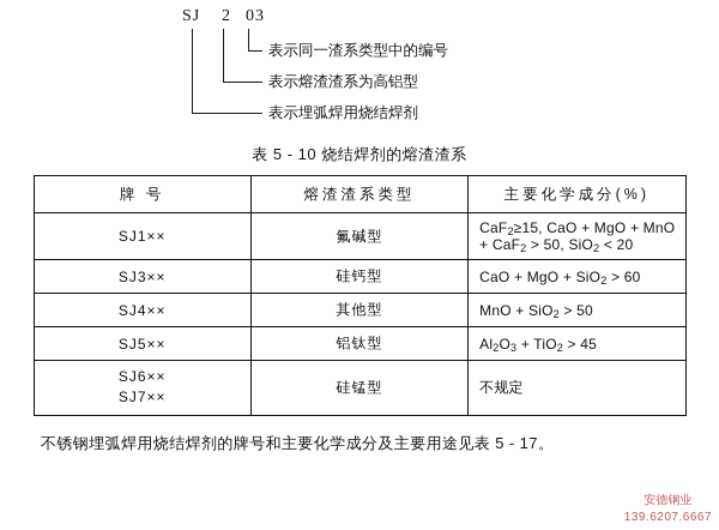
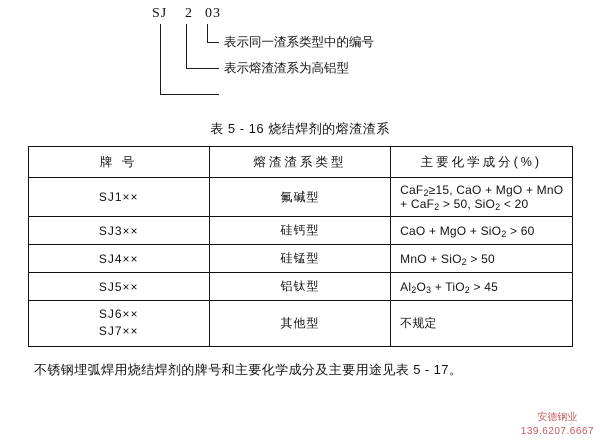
  SJ 2 03
  表示同一渣系类型中的编号
  表示熔渣渣系为高铝型
- 表示埋弧焊用烧结焊剂
- 表 5 - 10 烧结焊剂的熔渣渣系
+ 表 5 - 16 烧结焊剂的熔渣渣系
  牌 号	熔渣渣系类型	主要化学成分(%)
  SJ1××	氟碱型	CaF2≥15, CaO + MgO + MnO + CaF2 > 50, SiO2 < 20
  SJ3××	硅钙型	CaO + MgO + SiO2 > 60
- SJ4××	其他型	MnO + SiO2 > 50
+ SJ4××	硅锰型	MnO + SiO2 > 50
  SJ5××	铝钛型	Al2O3 + TiO2 > 45
- SJ6××SJ7××	硅锰型	不规定
+ SJ6××SJ7××	其他型	不规定
  不锈钢埋弧焊用烧结焊剂的牌号和主要化学成分及主要用途见表 5 - 17。
  安德钢业
  139.6207.6667
